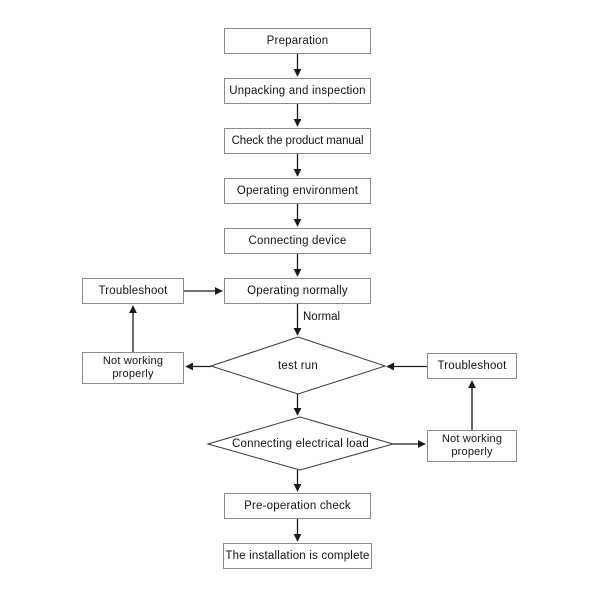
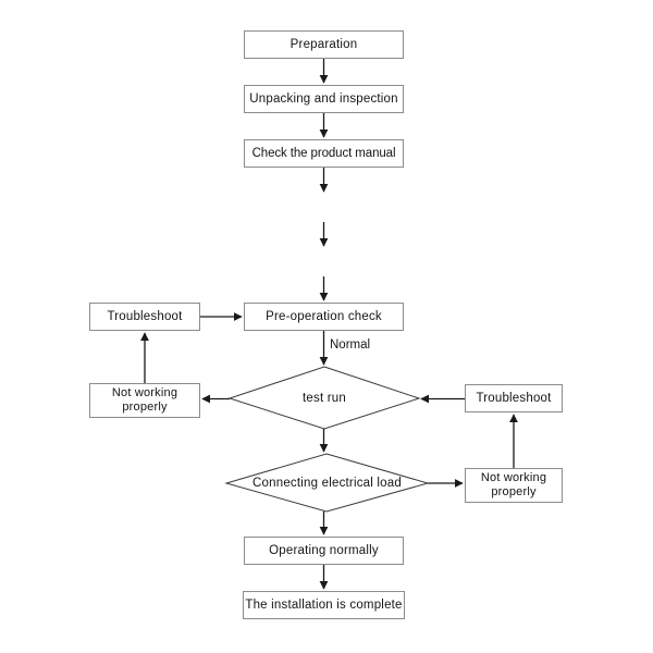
  Preparation
  Unpacking and inspection
  Check the product manual
- Operating environment
- Connecting device
- Operating normally
+ Pre-operation check
  test run
  Connecting electrical load
- Pre-operation check
+ Operating normally
  The installation is complete
  Troubleshoot
  Not working
  properly
  Troubleshoot
  Not working
  properly
  Normal
